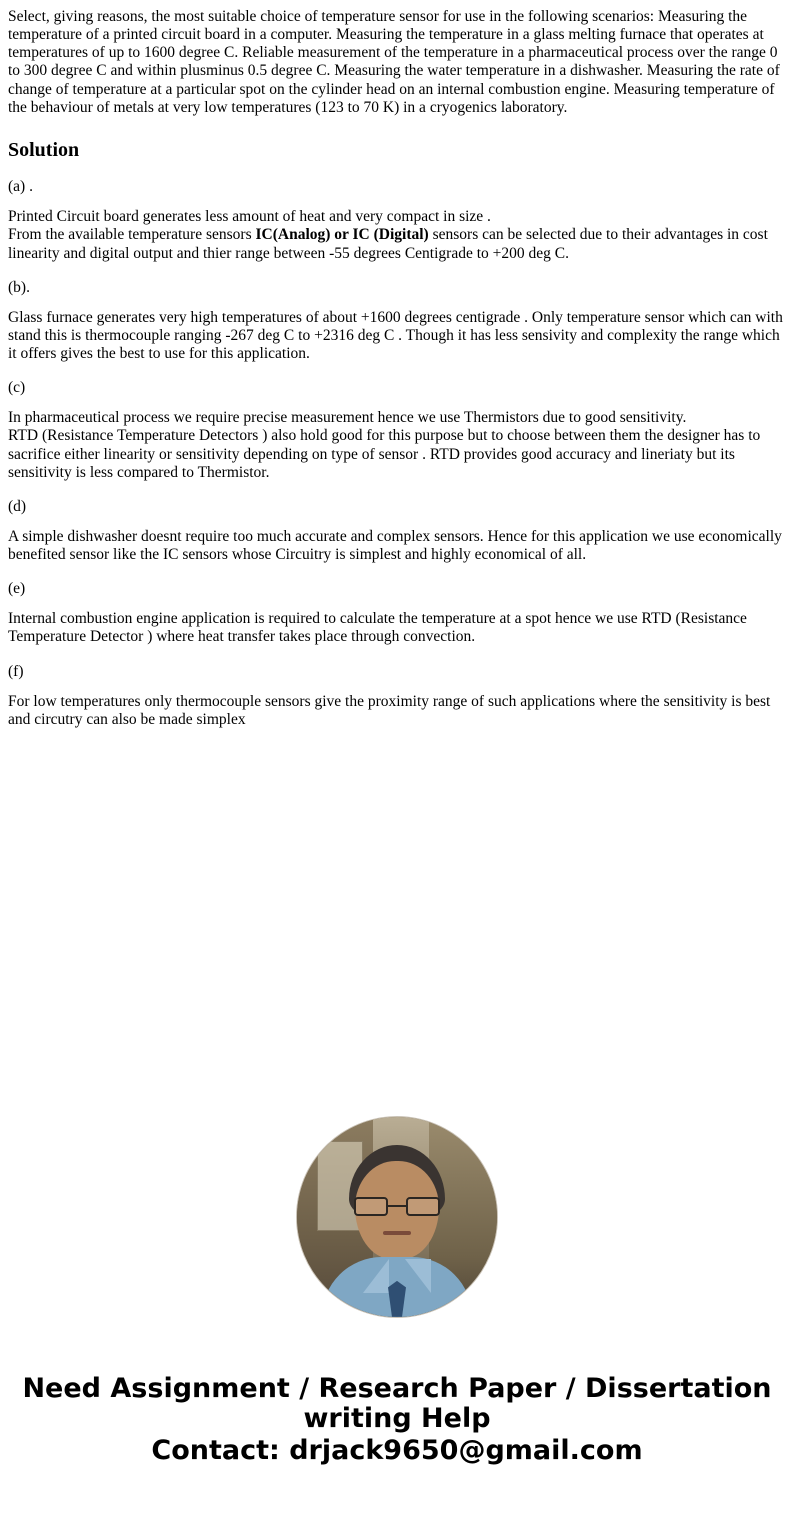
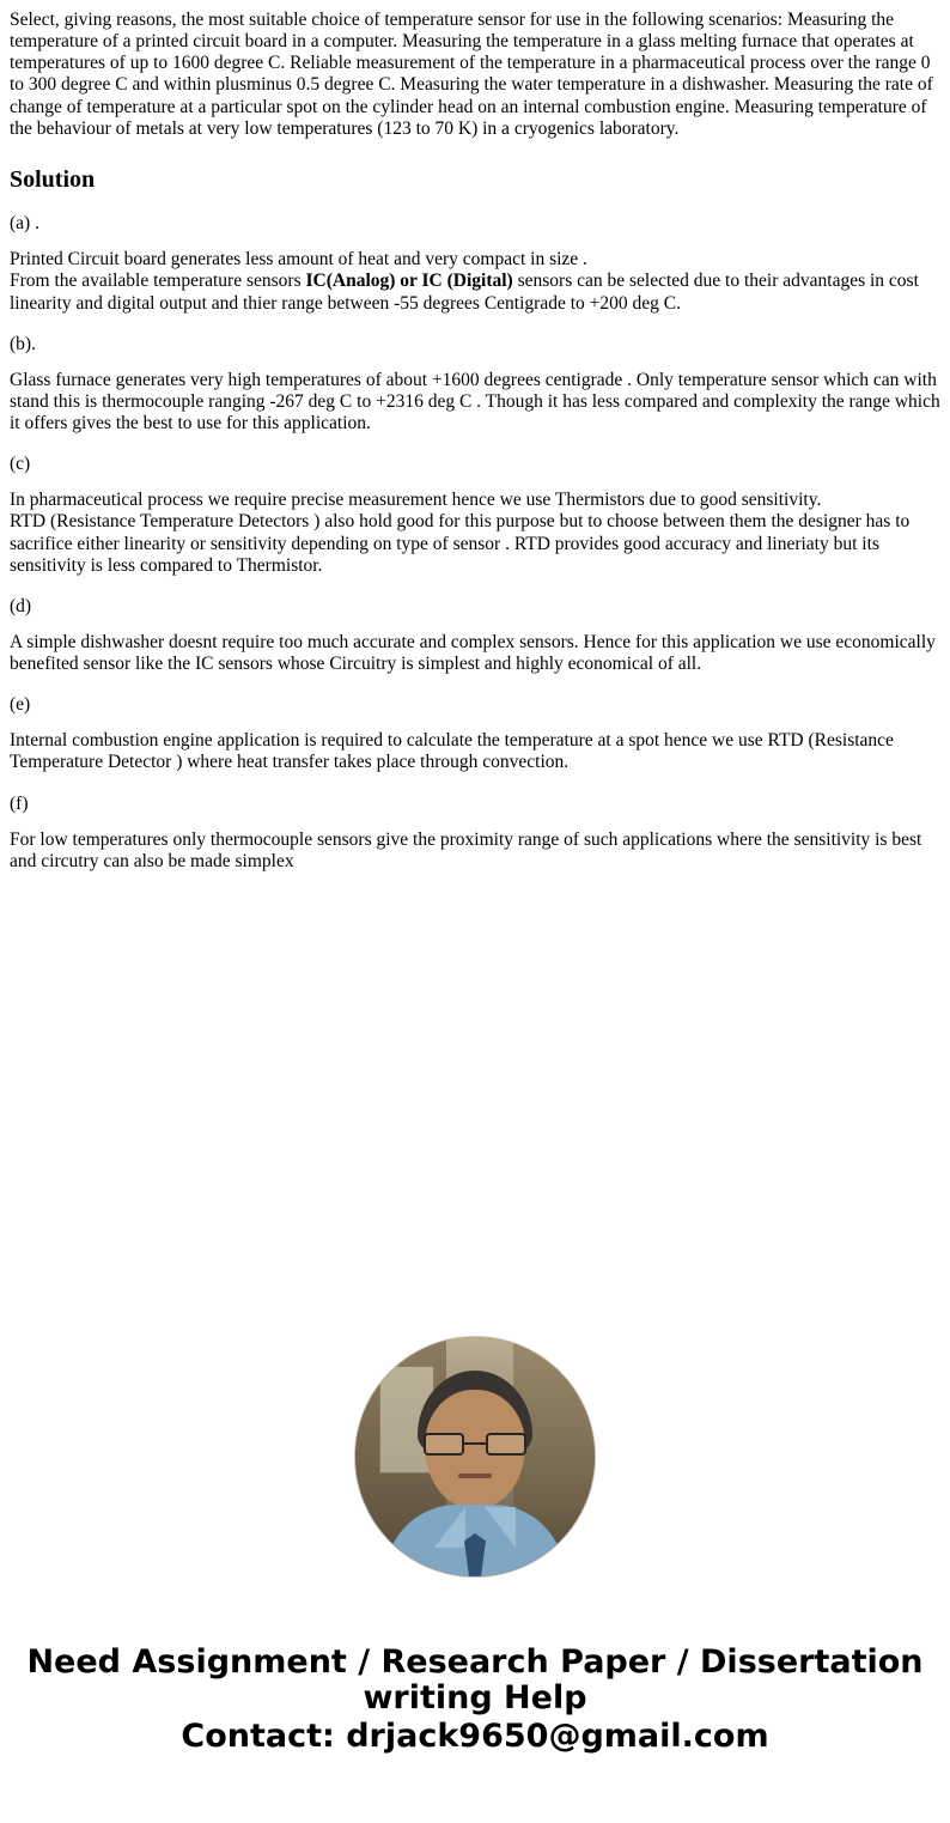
  Select, giving reasons, the most suitable choice of temperature sensor for use in the following scenarios: Measuring the temperature of a printed circuit board in a computer. Measuring the temperature in a glass melting furnace that operates at temperatures of up to 1600 degree C. Reliable measurement of the temperature in a pharmaceutical process over the range 0 to 300 degree C and within plusminus 0.5 degree C. Measuring the water temperature in a dishwasher. Measuring the rate of change of temperature at a particular spot on the cylinder head on an internal combustion engine. Measuring temperature of the behaviour of metals at very low temperatures (123 to 70 K) in a cryogenics laboratory.
  Solution
  (a) .
  Printed Circuit board generates less amount of heat and very compact in size .
  From the available temperature sensors IC(Analog) or IC (Digital) sensors can be selected due to their advantages in cost linearity and digital output and thier range between -55 degrees Centigrade to +200 deg C.
  (b).
- Glass furnace generates very high temperatures of about +1600 degrees centigrade . Only temperature sensor which can with stand this is thermocouple ranging -267 deg C to +2316 deg C . Though it has less sensivity and complexity the range which it offers gives the best to use for this application.
+ Glass furnace generates very high temperatures of about +1600 degrees centigrade . Only temperature sensor which can with stand this is thermocouple ranging -267 deg C to +2316 deg C . Though it has less compared and complexity the range which it offers gives the best to use for this application.
  (c)
  In pharmaceutical process we require precise measurement hence we use Thermistors due to good sensitivity.
  RTD (Resistance Temperature Detectors ) also hold good for this purpose but to choose between them the designer has to sacrifice either linearity or sensitivity depending on type of sensor . RTD provides good accuracy and lineriaty but its sensitivity is less compared to Thermistor.
  (d)
  A simple dishwasher doesnt require too much accurate and complex sensors. Hence for this application we use economically benefited sensor like the IC sensors whose Circuitry is simplest and highly economical of all.
  (e)
  Internal combustion engine application is required to calculate the temperature at a spot hence we use RTD (Resistance Temperature Detector ) where heat transfer takes place through convection.
  (f)
  For low temperatures only thermocouple sensors give the proximity range of such applications where the sensitivity is best and circutry can also be made simplex
  Need Assignment / Research Paper / Dissertation writing Help
  Contact: drjack9650@gmail.com
